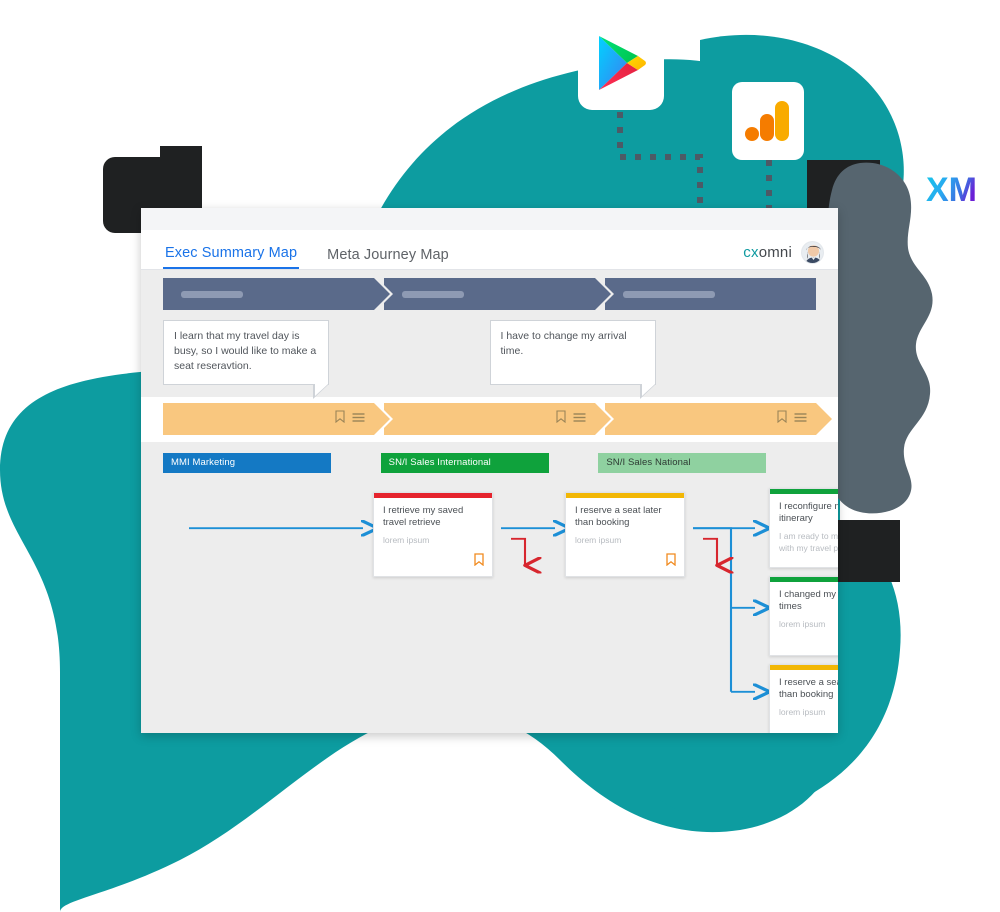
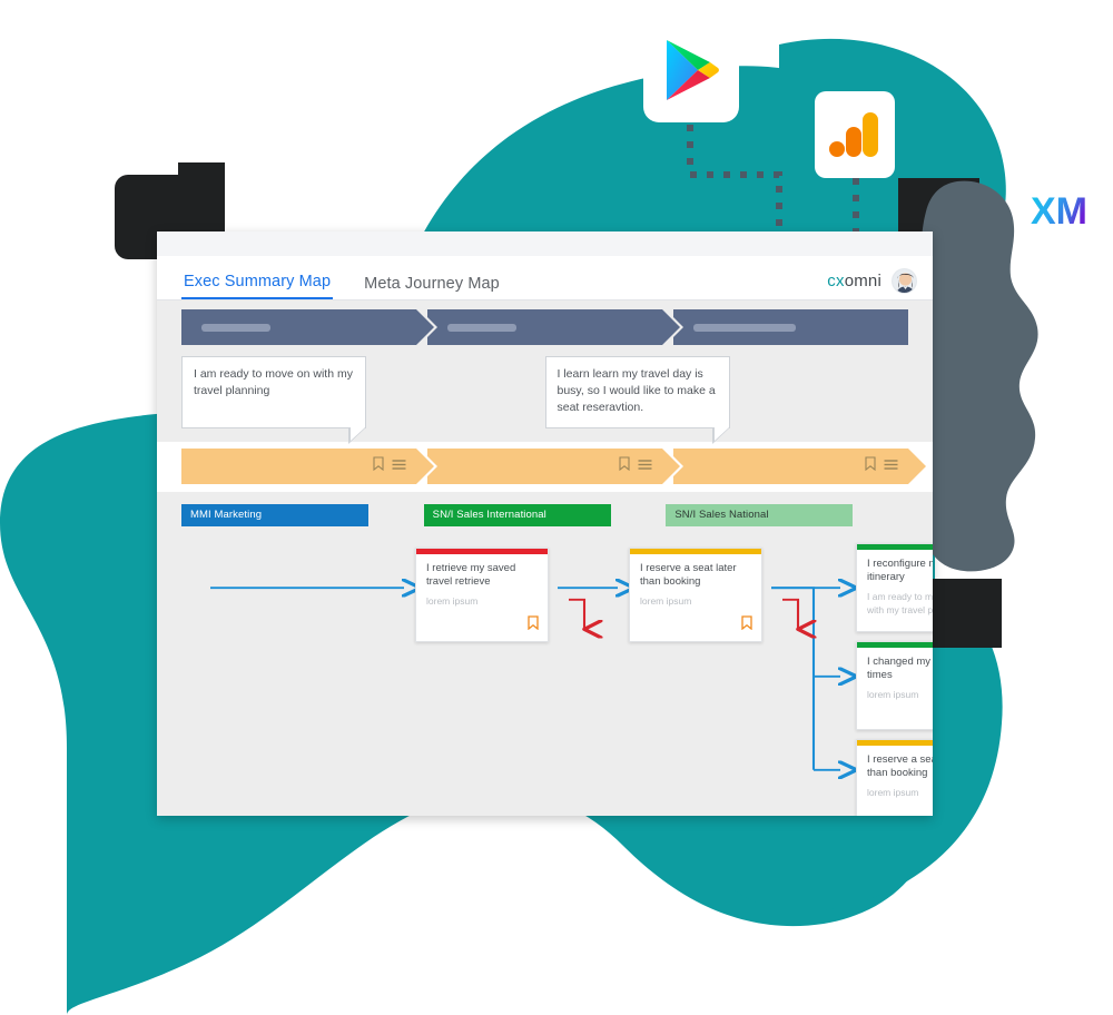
  XM
  Exec Summary Map
  Meta Journey Map
  cxomni
+ I am ready to move on with my travel planning
- I learn that my travel day is busy, so I would like to make a seat reseravtion.
+ I learn learn my travel day is busy, so I would like to make a seat reseravtion.
- I have to change my arrival time.
  MMI Marketing
  SN/I Sales International
  SN/I Sales National
  I retrieve my saved travel retrieve
  lorem ipsum
  I reserve a seat later than booking
  lorem ipsum
  I reconfigure itinerary
  I changed my times
  lorem ipsum
  I reserve a se than booking
  lorem ipsum
